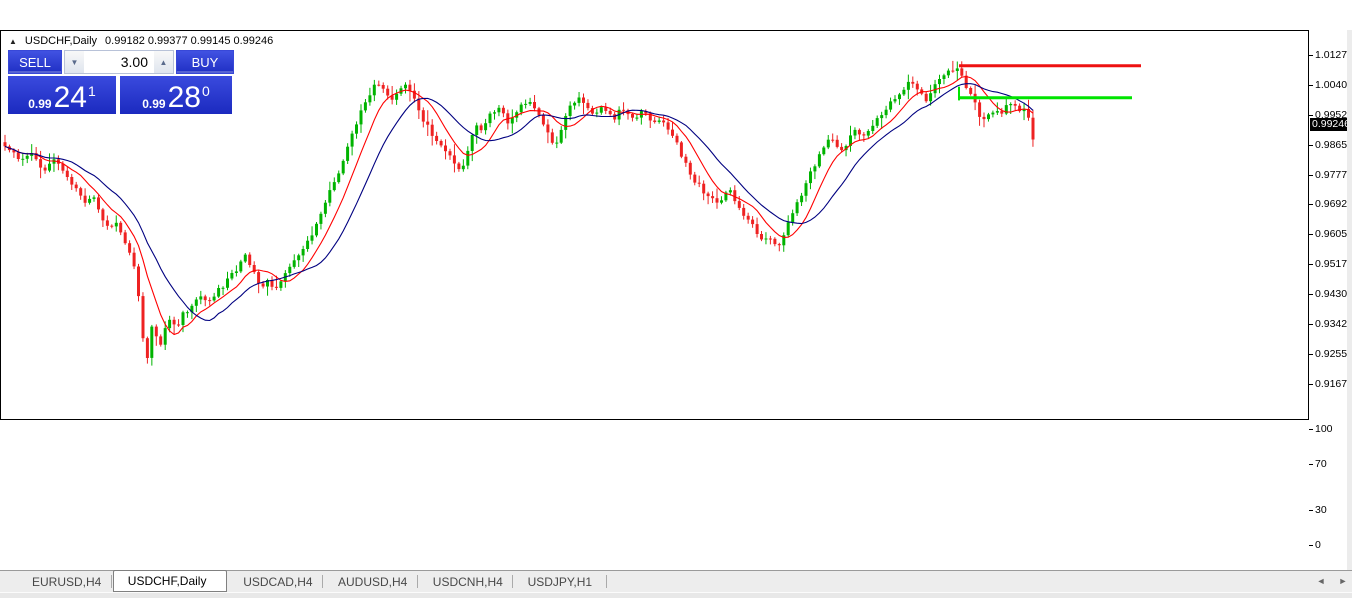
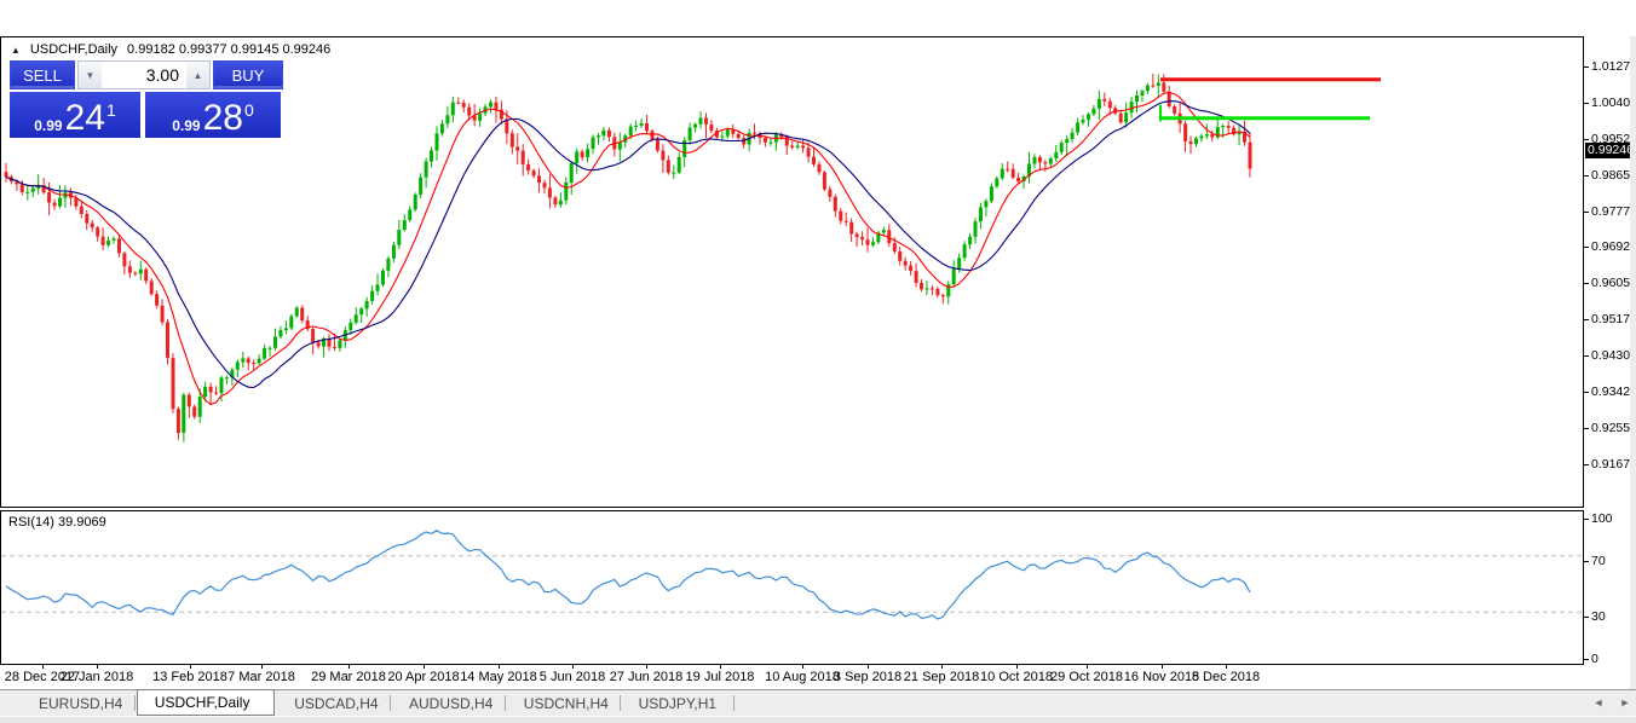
  ▲
  USDCHF,Daily
  0.99182 0.99377 0.99145 0.99246
  SELL
  ▼
  3.00
  ▲
  BUY
  0.99
  24
  1
  0.99
  28
  0
  1.0127
  1.0040
  0.9952
  0.9865
  0.9777
  0.9692
  0.9605
  0.9517
  0.9430
  0.9342
  0.9255
  0.9167
  0.9924
  100
  70
  30
  0
+ RSI(14) 39.9069
+ 28 Dec 2017
+ 22 Jan 2018
+ 13 Feb 2018
+ 7 Mar 2018
+ 29 Mar 2018
+ 20 Apr 2018
+ 14 May 2018
+ 5 Jun 2018
+ 27 Jun 2018
+ 19 Jul 2018
+ 10 Aug 2018
+ 3 Sep 2018
+ 21 Sep 2018
+ 10 Oct 2018
+ 29 Oct 2018
+ 16 Nov 2018
+ 5 Dec 2018
  ◄
  ►
  EURUSD,H4
  USDCHF,Daily
  USDCAD,H4
  AUDUSD,H4
  USDCNH,H4
  USDJPY,H1
